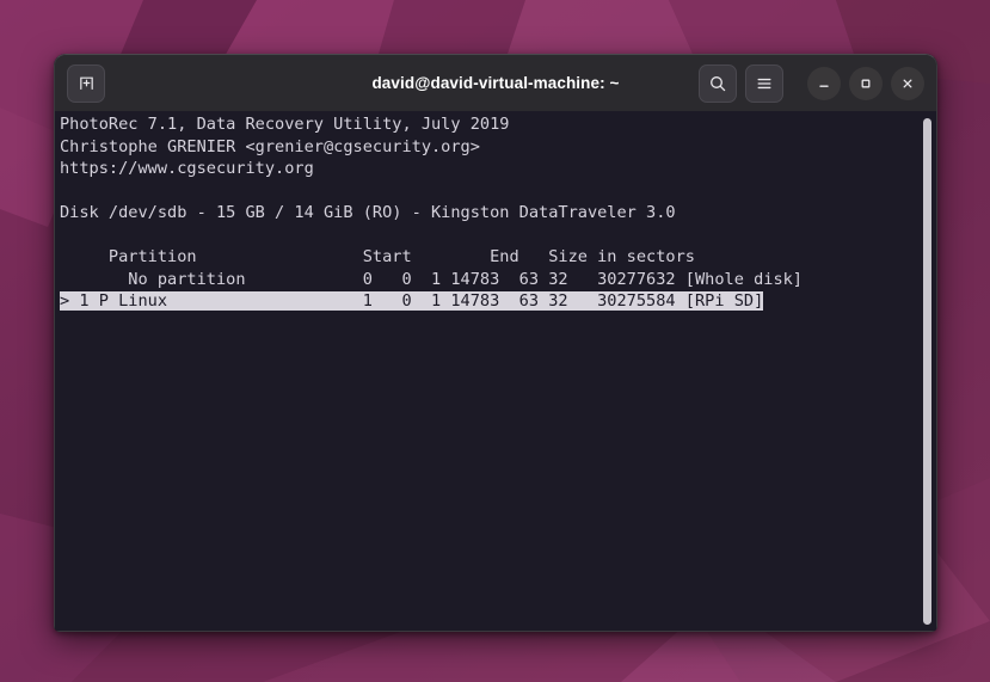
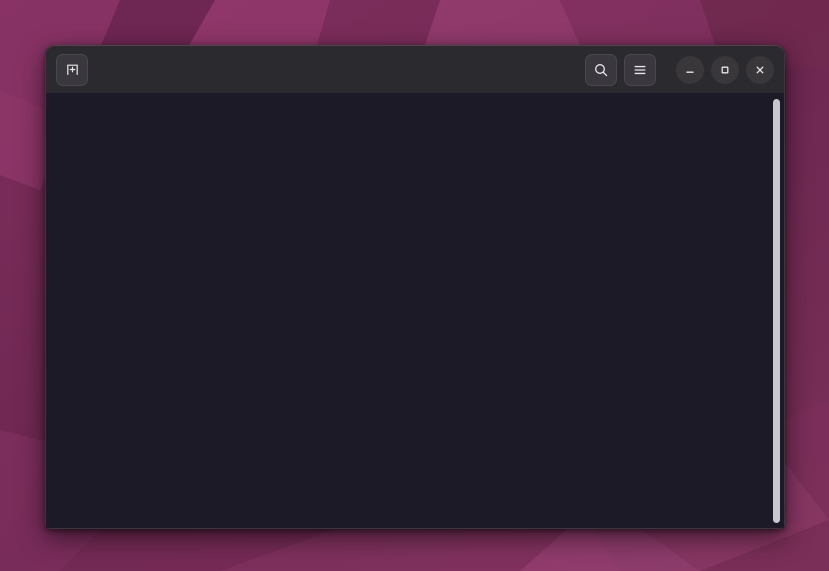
- david@david-virtual-machine: ~
- PhotoRec 7.1, Data Recovery Utility, July 2019
- Christophe GRENIER <grenier@cgsecurity.org>
- https://www.cgsecurity.org
- Disk /dev/sdb - 15 GB / 14 GiB (RO) - Kingston DataTraveler 3.0
- Partition Start End Size in sectors
- No partition 0 0 1 14783 63 32 30277632 [Whole disk] > 1 P Linux 1 0 1 14783 63 32 30275584 [RPi SD]
